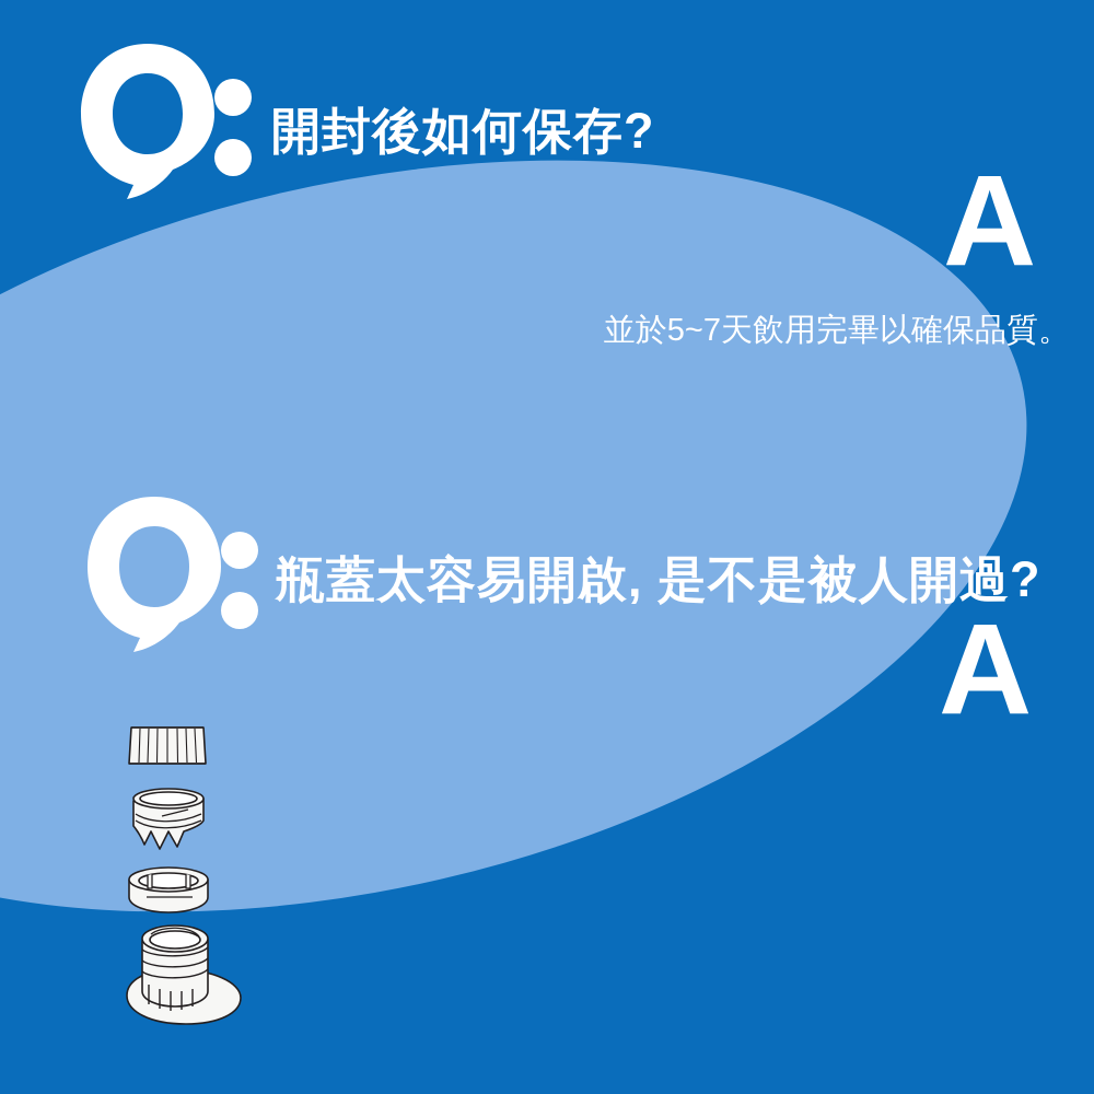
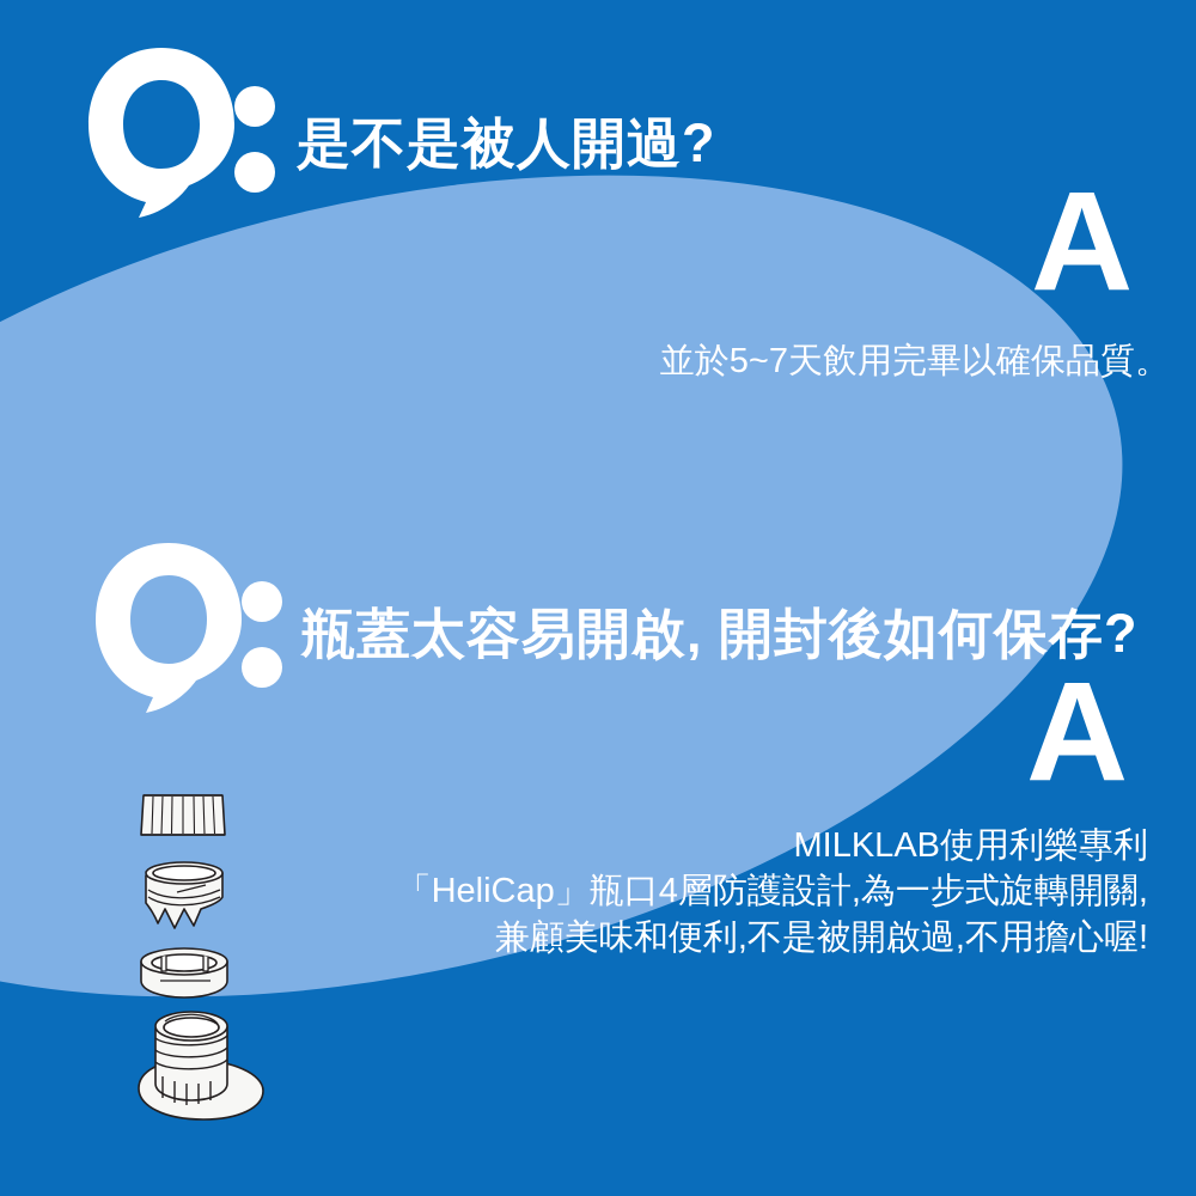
- 開封後如何保存?
+ 是不是被人開過?
  A
  並於5~7天飲用完畢以確保品質。
- 瓶蓋太容易開啟, 是不是被人開過?
+ 瓶蓋太容易開啟, 開封後如何保存?
  A
+ MILKLAB使用利樂專利
+ 「HeliCap」瓶口4層防護設計,為一步式旋轉開關,
+ 兼顧美味和便利,不是被開啟過,不用擔心喔!
